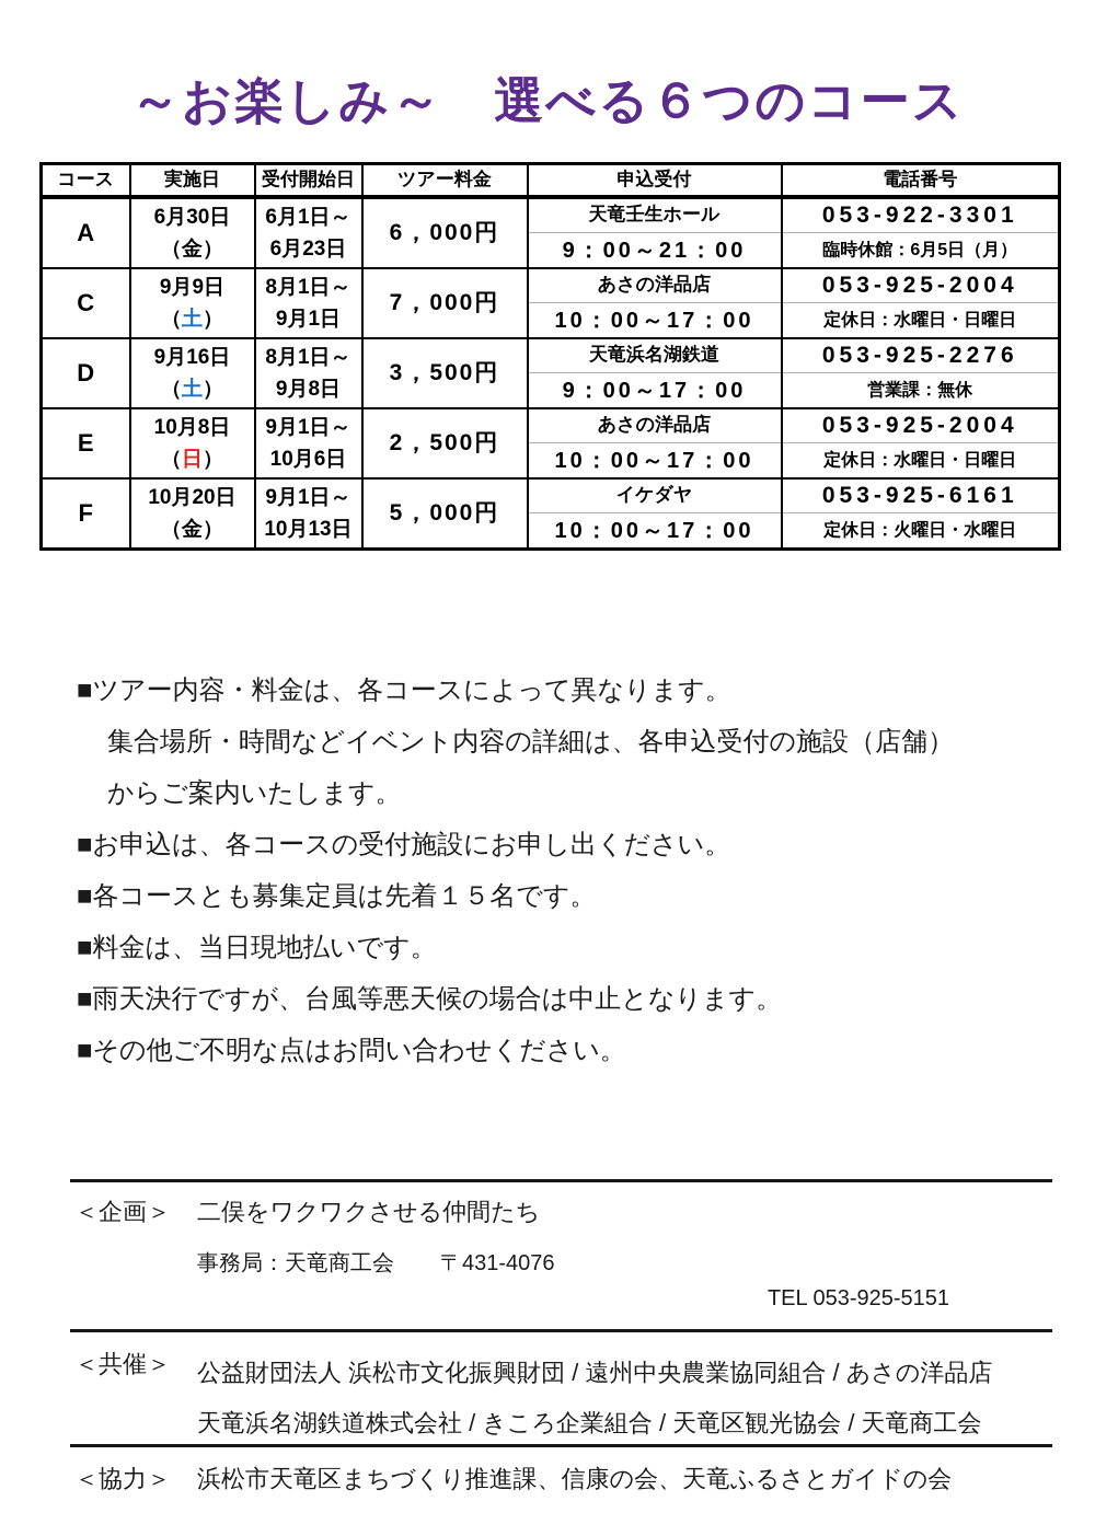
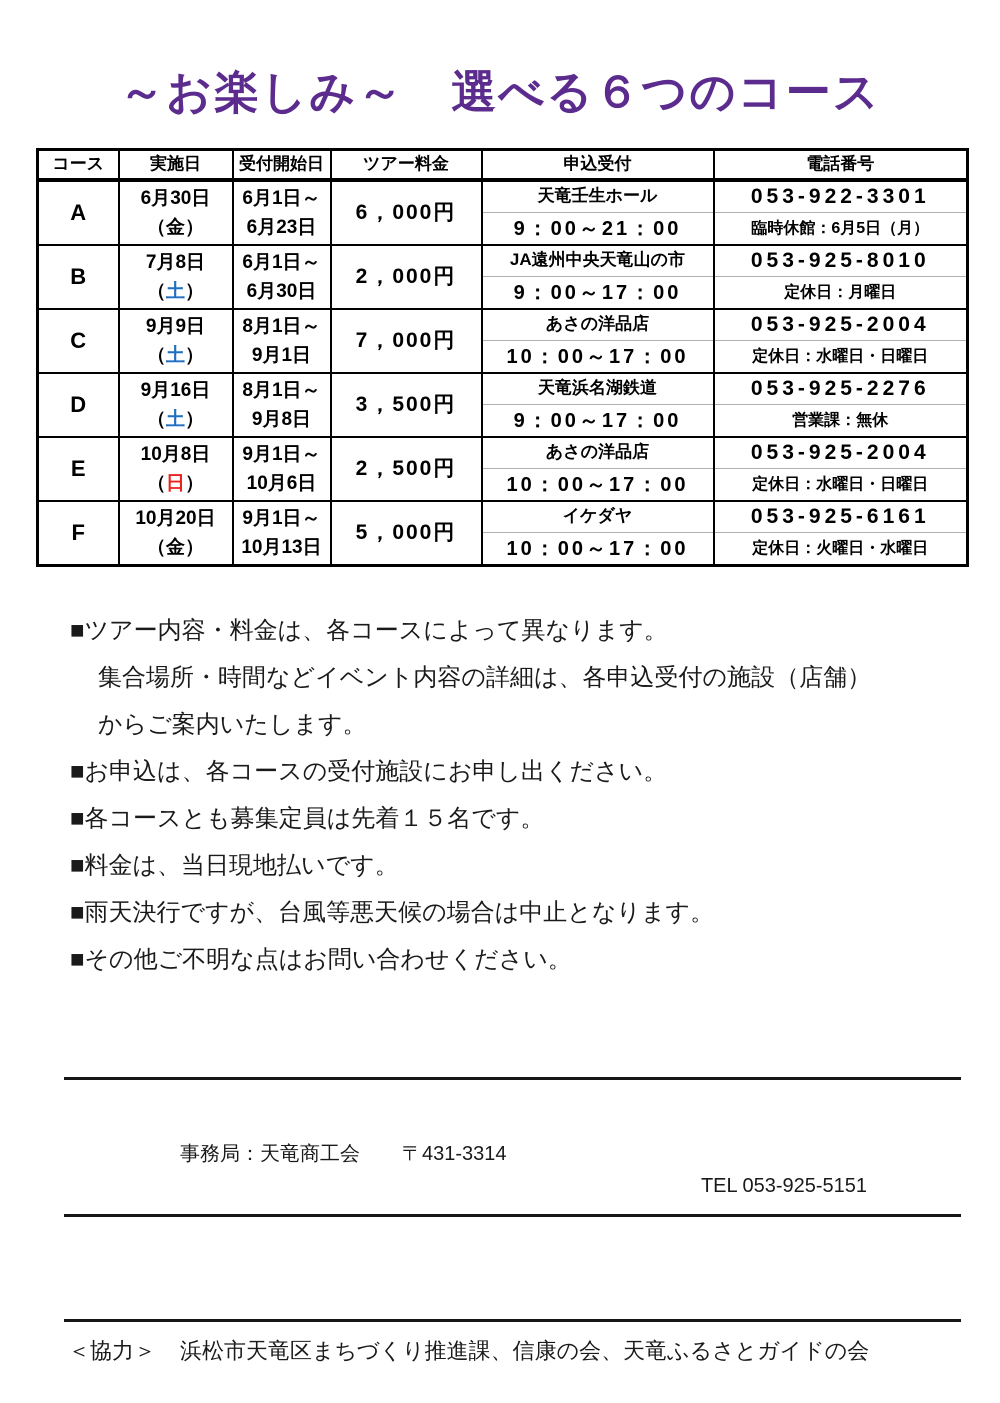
  ～お楽しみ～ 選べる６つのコース
  コース	実施日	受付開始日	ツアー料金	申込受付	電話番号
  A	6月30日 （金）	6月1日～ 6月23日	6，000円	天竜壬生ホール 9：00～21：00	053-922-3301 臨時休館：6月5日（月）
+ B	7月8日 （土）	6月1日～ 6月30日	2，000円	JA遠州中央天竜山の市 9：00～17：00	053-925-8010 定休日：月曜日
  C	9月9日 （土）	8月1日～ 9月1日	7，000円	あさの洋品店 10：00～17：00	053-925-2004 定休日：水曜日・日曜日
  D	9月16日 （土）	8月1日～ 9月8日	3，500円	天竜浜名湖鉄道 9：00～17：00	053-925-2276 営業課：無休
  E	10月8日 （日）	9月1日～ 10月6日	2，500円	あさの洋品店 10：00～17：00	053-925-2004 定休日：水曜日・日曜日
  F	10月20日 （金）	9月1日～ 10月13日	5，000円	イケダヤ 10：00～17：00	053-925-6161 定休日：火曜日・水曜日
  ■ツアー内容・料金は、各コースによって異なります。
  集合場所・時間などイベント内容の詳細は、各申込受付の施設（店舗）
  からご案内いたします。
  ■お申込は、各コースの受付施設にお申し出ください。
  ■各コースとも募集定員は先着１５名です。
  ■料金は、当日現地払いです。
  ■雨天決行ですが、台風等悪天候の場合は中止となります。
  ■その他ご不明な点はお問い合わせください。
- ＜企画＞
- 二俣をワクワクさせる仲間たち
  事務局：天竜商工会
- 〒431-4076
+ 〒431-3314
  TEL 053-925-5151
- ＜共催＞
- 公益財団法人 浜松市文化振興財団 / 遠州中央農業協同組合 / あさの洋品店
- 天竜浜名湖鉄道株式会社 / きころ企業組合 / 天竜区観光協会 / 天竜商工会
  ＜協力＞
  浜松市天竜区まちづくり推進課、信康の会、天竜ふるさとガイドの会
